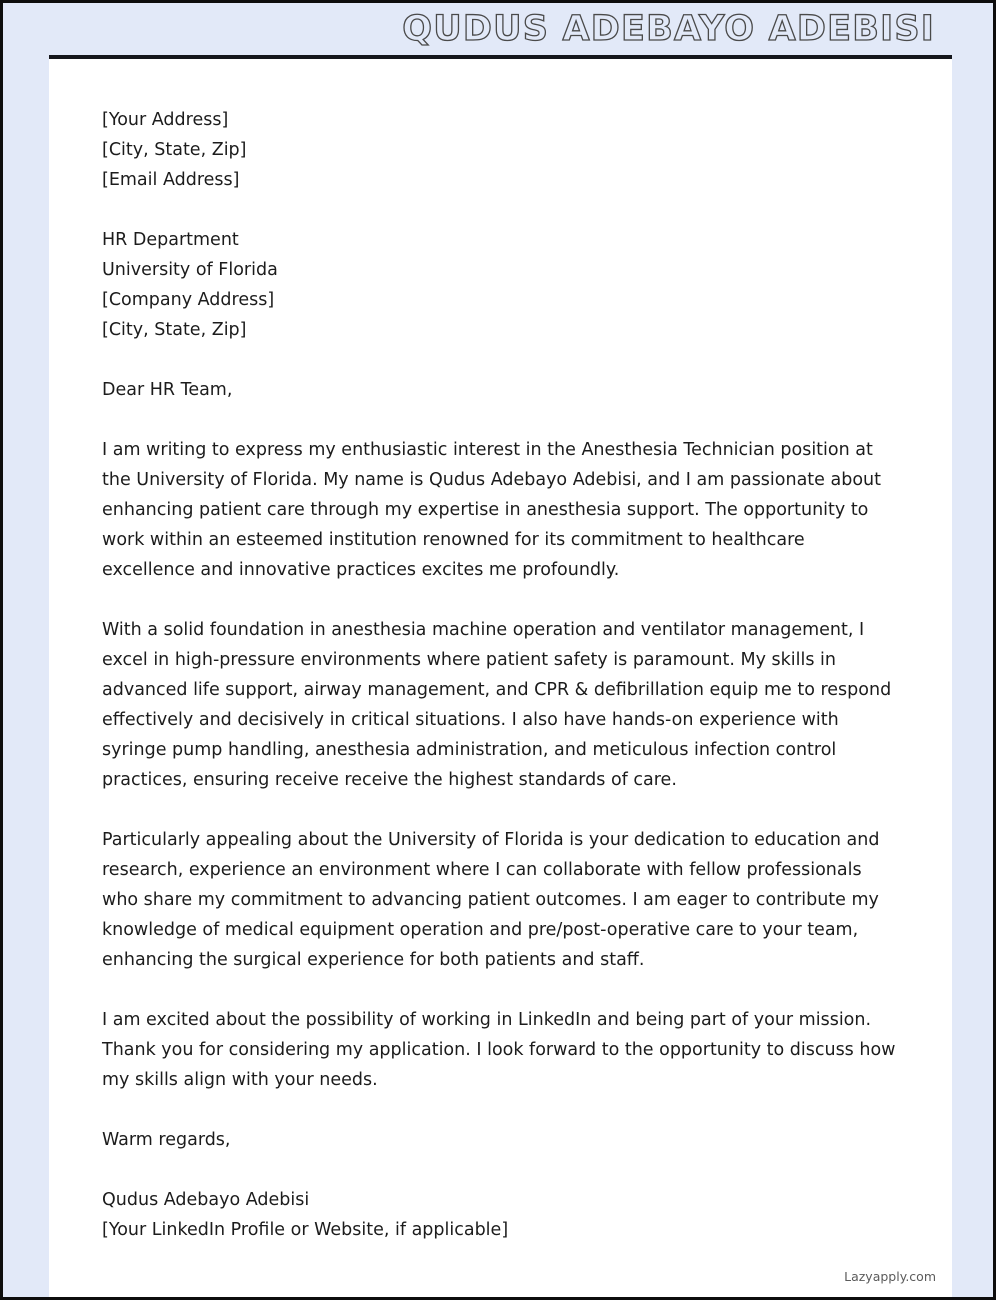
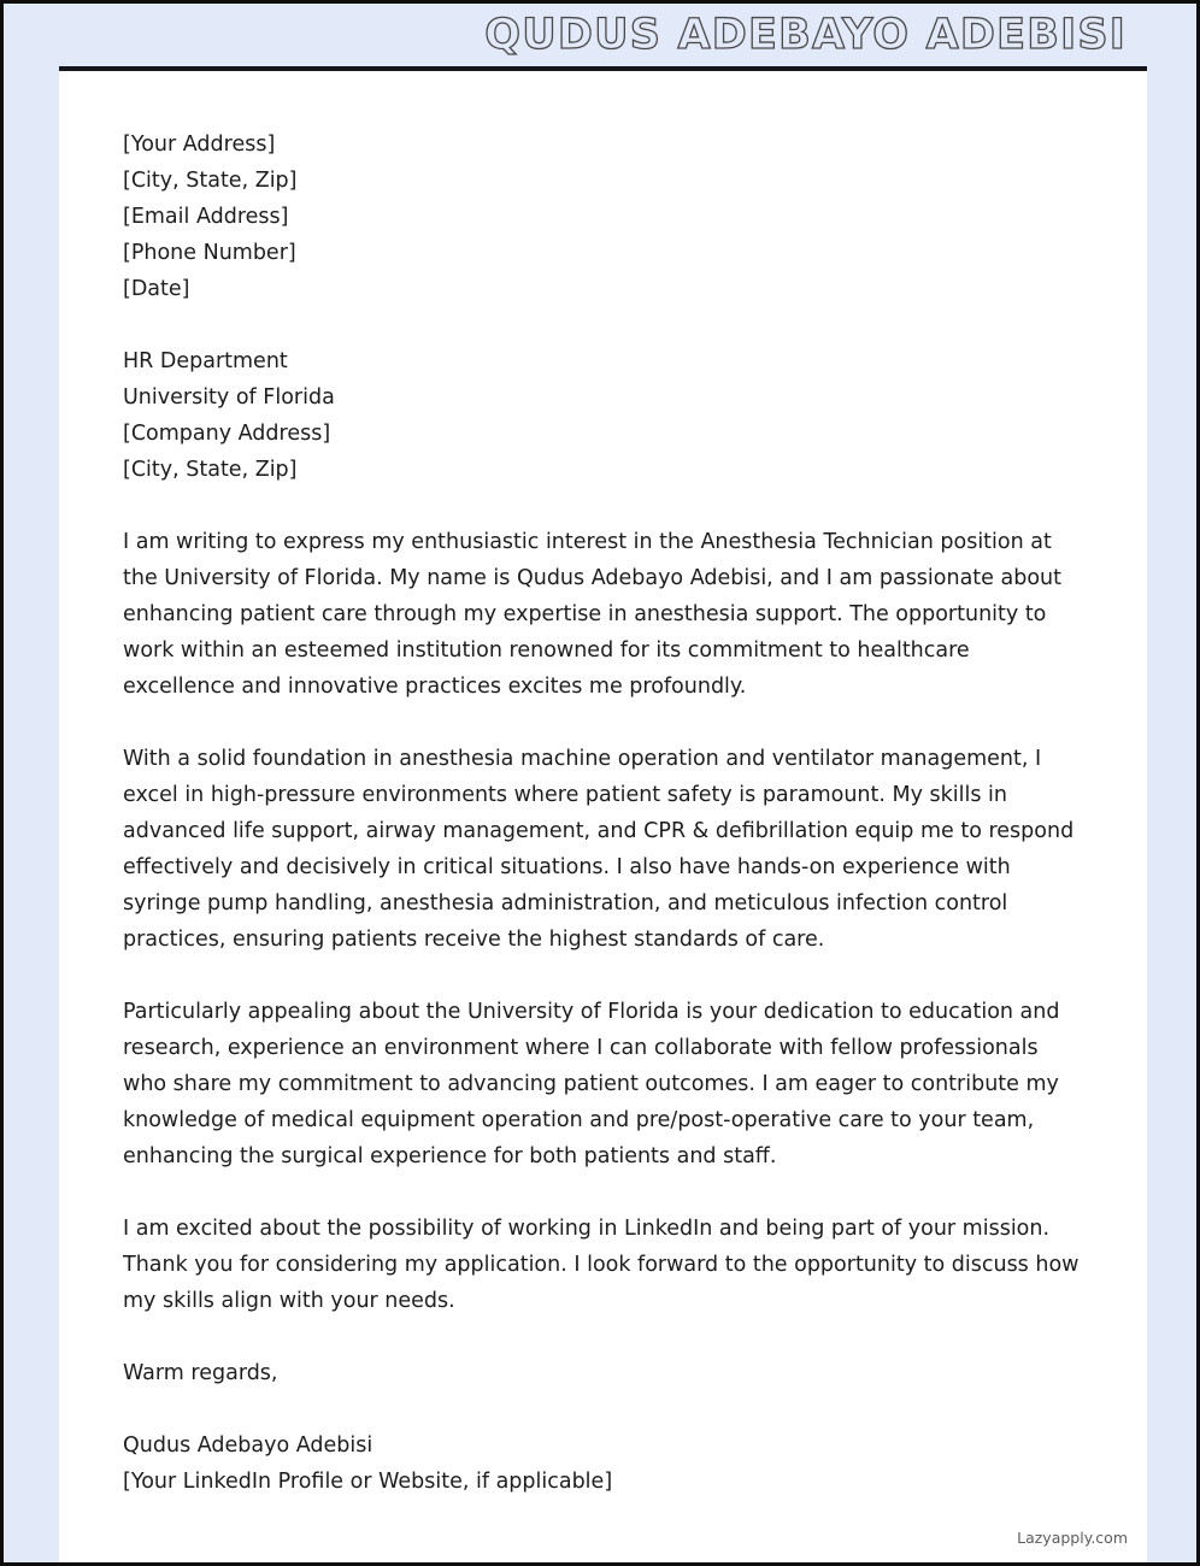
  QUDUS ADEBAYO ADEBISI
  [Your Address]
  [City, State, Zip]
  [Email Address]
+ [Phone Number]
+ [Date]
  HR Department
  University of Florida
  [Company Address]
  [City, State, Zip]
- Dear HR Team,
  I am writing to express my enthusiastic interest in the Anesthesia Technician position at the University of Florida. My name is Qudus Adebayo Adebisi, and I am passionate about enhancing patient care through my expertise in anesthesia support. The opportunity to work within an esteemed institution renowned for its commitment to healthcare excellence and innovative practices excites me profoundly.
- With a solid foundation in anesthesia machine operation and ventilator management, I excel in high-pressure environments where patient safety is paramount. My skills in advanced life support, airway management, and CPR & defibrillation equip me to respond effectively and decisively in critical situations. I also have hands-on experience with syringe pump handling, anesthesia administration, and meticulous infection control practices, ensuring receive receive the highest standards of care.
+ With a solid foundation in anesthesia machine operation and ventilator management, I excel in high-pressure environments where patient safety is paramount. My skills in advanced life support, airway management, and CPR & defibrillation equip me to respond effectively and decisively in critical situations. I also have hands-on experience with syringe pump handling, anesthesia administration, and meticulous infection control practices, ensuring patients receive the highest standards of care.
  Particularly appealing about the University of Florida is your dedication to education and research, experience an environment where I can collaborate with fellow professionals who share my commitment to advancing patient outcomes. I am eager to contribute my knowledge of medical equipment operation and pre/post-operative care to your team, enhancing the surgical experience for both patients and staff.
  I am excited about the possibility of working in LinkedIn and being part of your mission. Thank you for considering my application. I look forward to the opportunity to discuss how my skills align with your needs.
  Warm regards,
  Qudus Adebayo Adebisi
  [Your LinkedIn Profile or Website, if applicable]
  Lazyapply.com
